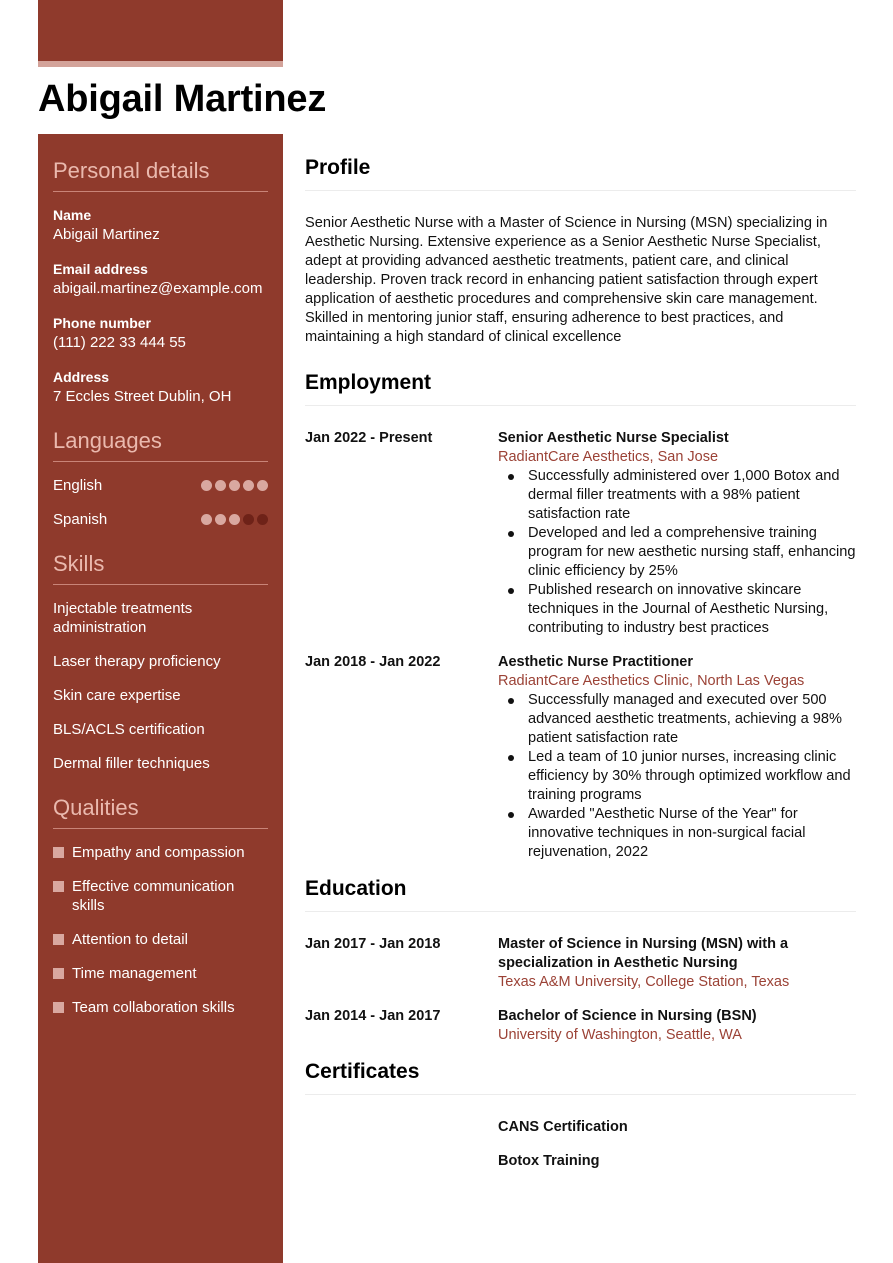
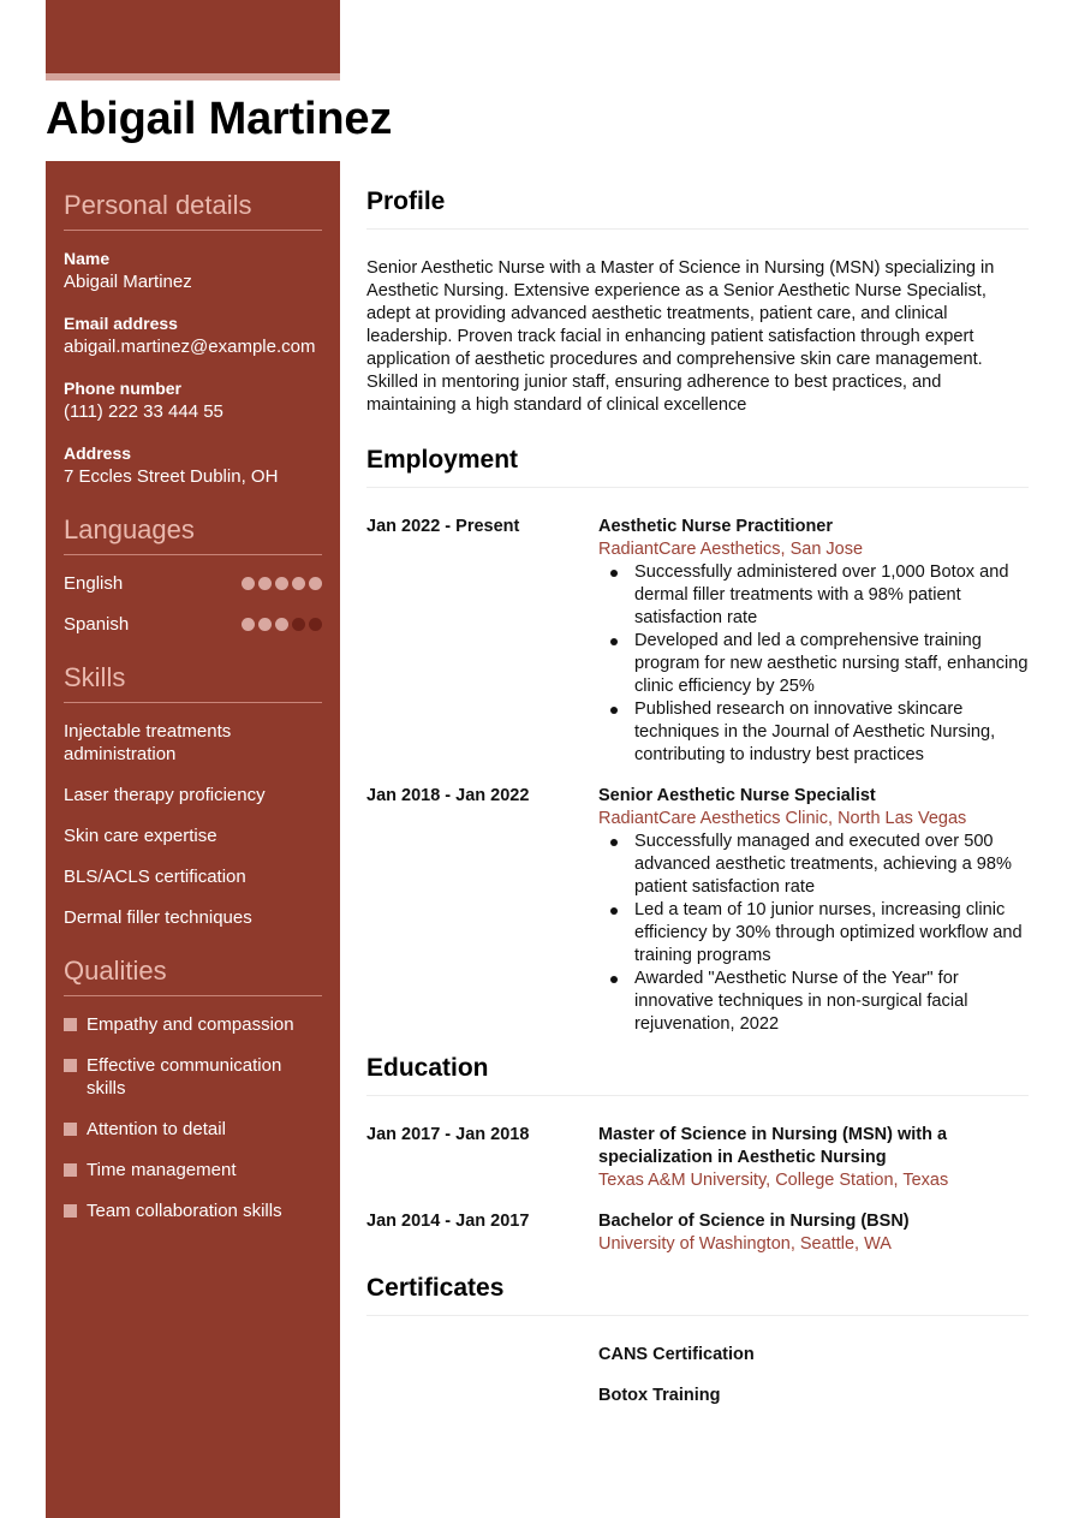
  Abigail Martinez
  Personal details
  Name
  Abigail Martinez
  Email address
  abigail.martinez@example.com
  Phone number
  (111) 222 33 444 55
  Address
  7 Eccles Street Dublin, OH
  Languages
  English
  Spanish
  Skills
  Injectable treatments administration
  Laser therapy proficiency
  Skin care expertise
  BLS/ACLS certification
  Dermal filler techniques
  Qualities
  Empathy and compassion
  Effective communication skills
  Attention to detail
  Time management
  Team collaboration skills
  Profile
- Senior Aesthetic Nurse with a Master of Science in Nursing (MSN) specializing in Aesthetic Nursing. Extensive experience as a Senior Aesthetic Nurse Specialist, adept at providing advanced aesthetic treatments, patient care, and clinical leadership. Proven track record in enhancing patient satisfaction through expert application of aesthetic procedures and comprehensive skin care management. Skilled in mentoring junior staff, ensuring adherence to best practices, and maintaining a high standard of clinical excellence
+ Senior Aesthetic Nurse with a Master of Science in Nursing (MSN) specializing in Aesthetic Nursing. Extensive experience as a Senior Aesthetic Nurse Specialist, adept at providing advanced aesthetic treatments, patient care, and clinical leadership. Proven track facial in enhancing patient satisfaction through expert application of aesthetic procedures and comprehensive skin care management. Skilled in mentoring junior staff, ensuring adherence to best practices, and maintaining a high standard of clinical excellence
  Employment
  Jan 2022 - Present
- Senior Aesthetic Nurse Specialist
+ Aesthetic Nurse Practitioner
  RadiantCare Aesthetics, San Jose
  Successfully administered over 1,000 Botox and dermal filler treatments with a 98% patient satisfaction rate
  Developed and led a comprehensive training program for new aesthetic nursing staff, enhancing clinic efficiency by 25%
  Published research on innovative skincare techniques in the Journal of Aesthetic Nursing, contributing to industry best practices
  Jan 2018 - Jan 2022
- Aesthetic Nurse Practitioner
+ Senior Aesthetic Nurse Specialist
  RadiantCare Aesthetics Clinic, North Las Vegas
  Successfully managed and executed over 500 advanced aesthetic treatments, achieving a 98% patient satisfaction rate
  Led a team of 10 junior nurses, increasing clinic efficiency by 30% through optimized workflow and training programs
  Awarded "Aesthetic Nurse of the Year" for innovative techniques in non-surgical facial rejuvenation, 2022
  Education
  Jan 2017 - Jan 2018
  Master of Science in Nursing (MSN) with a specialization in Aesthetic Nursing
  Texas A&M University, College Station, Texas
  Jan 2014 - Jan 2017
  Bachelor of Science in Nursing (BSN)
  University of Washington, Seattle, WA
  Certificates
  CANS Certification
  Botox Training
